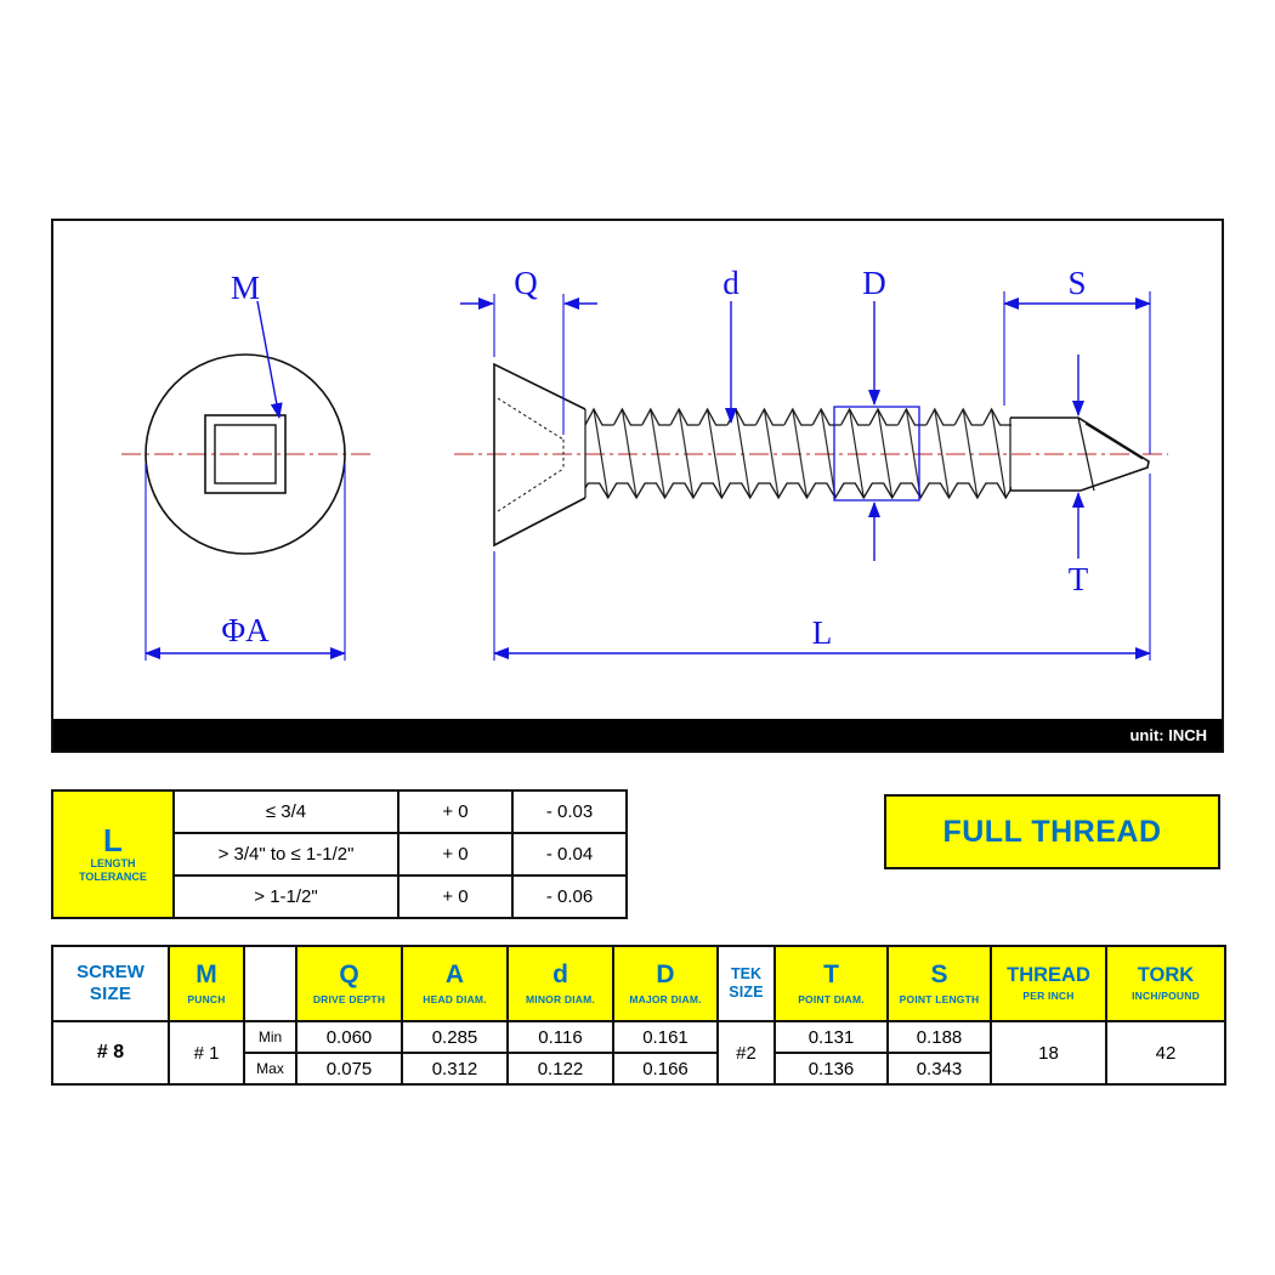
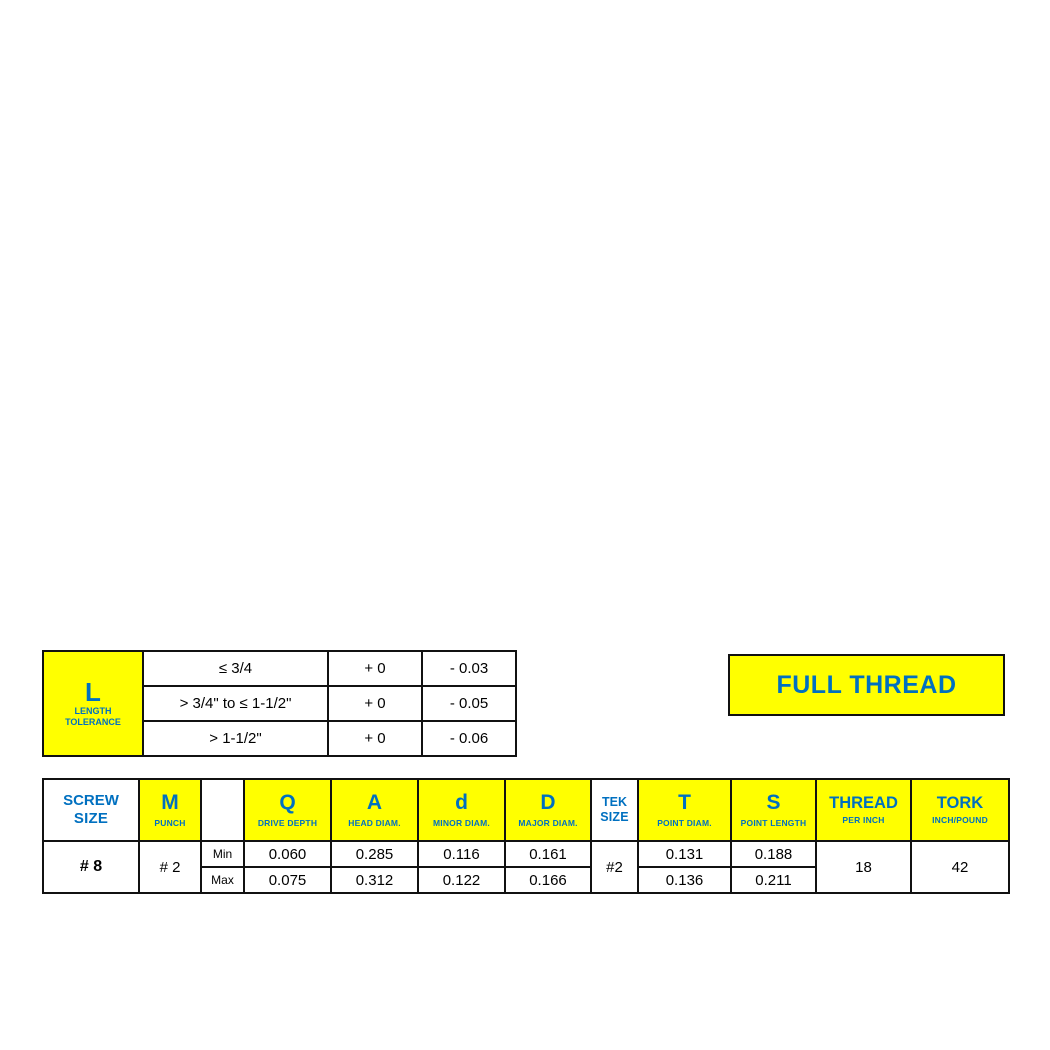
- M
- Q
- d
- D
- S
- T
- L
- ΦA
- unit: INCH
  L LENGTH TOLERANCE	≤ 3/4	+ 0	- 0.03
- > 3/4" to ≤ 1-1/2"	+ 0	- 0.04
+ > 3/4" to ≤ 1-1/2"	+ 0	- 0.05
  > 1-1/2"	+ 0	- 0.06
  FULL THREAD
  SCREW SIZE	M PUNCH		Q DRIVE DEPTH	A HEAD DIAM.	d MINOR DIAM.	D MAJOR DIAM.	TEK SIZE	T POINT DIAM.	S POINT LENGTH	THREAD PER INCH	TORK INCH/POUND
- # 8	# 1	Min	0.060	0.285	0.116	0.161	#2	0.131	0.188	18	42
+ # 8	# 2	Min	0.060	0.285	0.116	0.161	#2	0.131	0.188	18	42
- Max	0.075	0.312	0.122	0.166	0.136	0.343
+ Max	0.075	0.312	0.122	0.166	0.136	0.211
